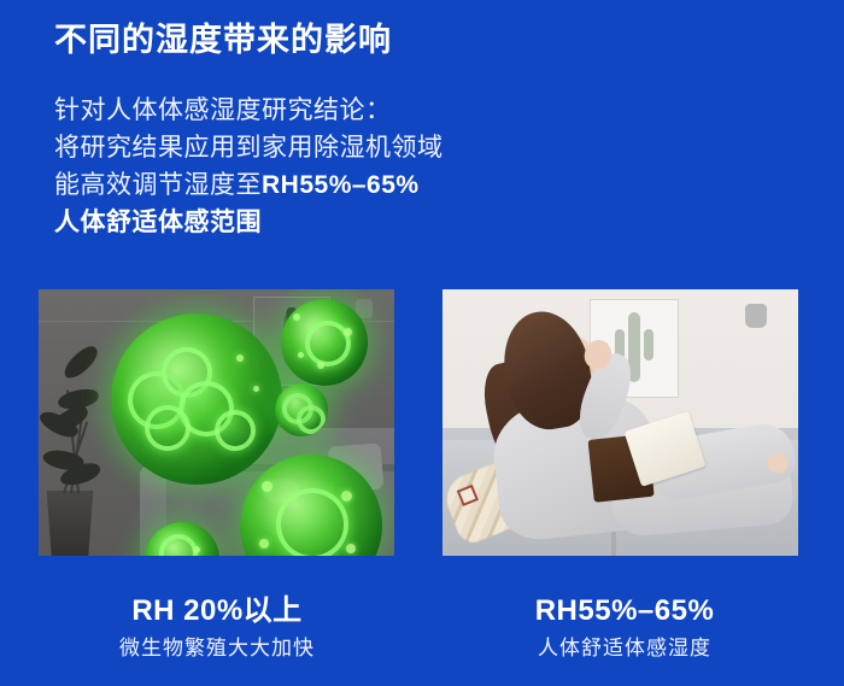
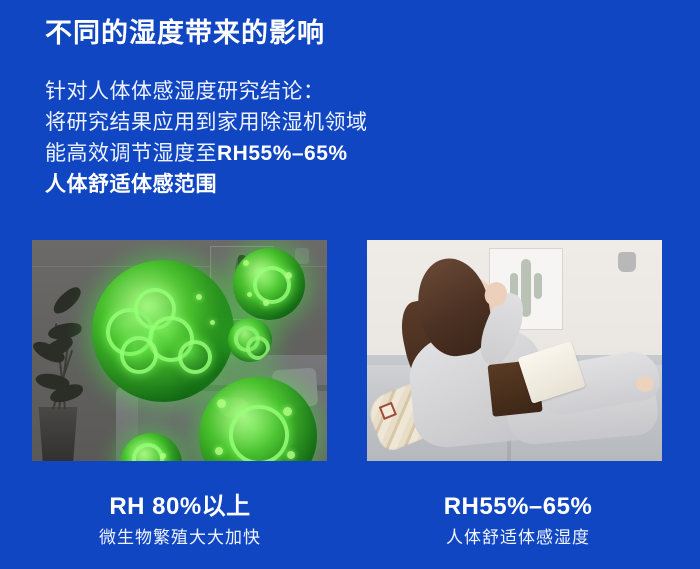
  不同的湿度带来的影响
  针对人体体感湿度研究结论：
  将研究结果应用到家用除湿机领域
  能高效调节湿度至RH55%–65%
  人体舒适体感范围
- RH 20%以上
+ RH 80%以上
  微生物繁殖大大加快
  RH55%–65%
  人体舒适体感湿度
